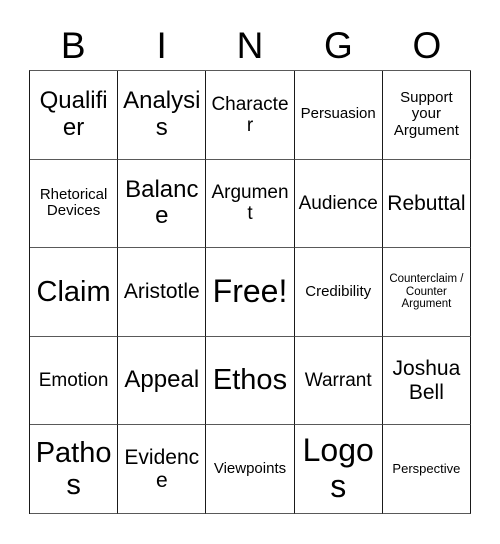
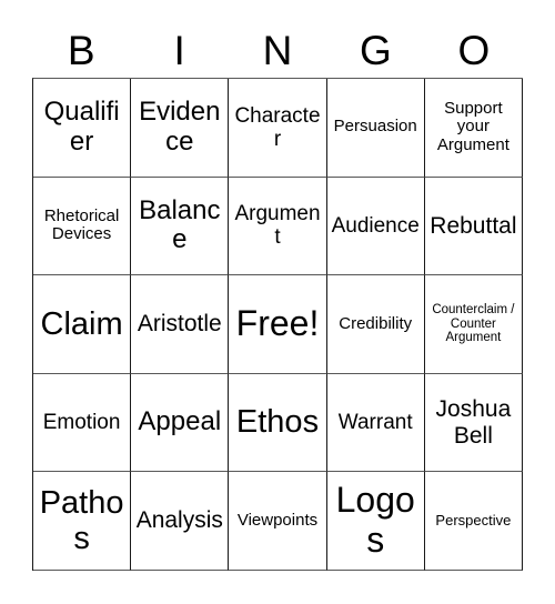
  B
  I
  N
  G
  O
  Qualifier
- Analysis
+ Evidence
  Character
  Persuasion
  Support your Argument
  Rhetorical Devices
  Balance
  Argument
  Audience
  Rebuttal
  Claim
  Aristotle
  Free!
  Credibility
  Counterclaim / Counter Argument
  Emotion
  Appeal
  Ethos
  Warrant
  Joshua Bell
  Pathos
- Evidence
+ Analysis
  Viewpoints
  Logos
  Perspective
